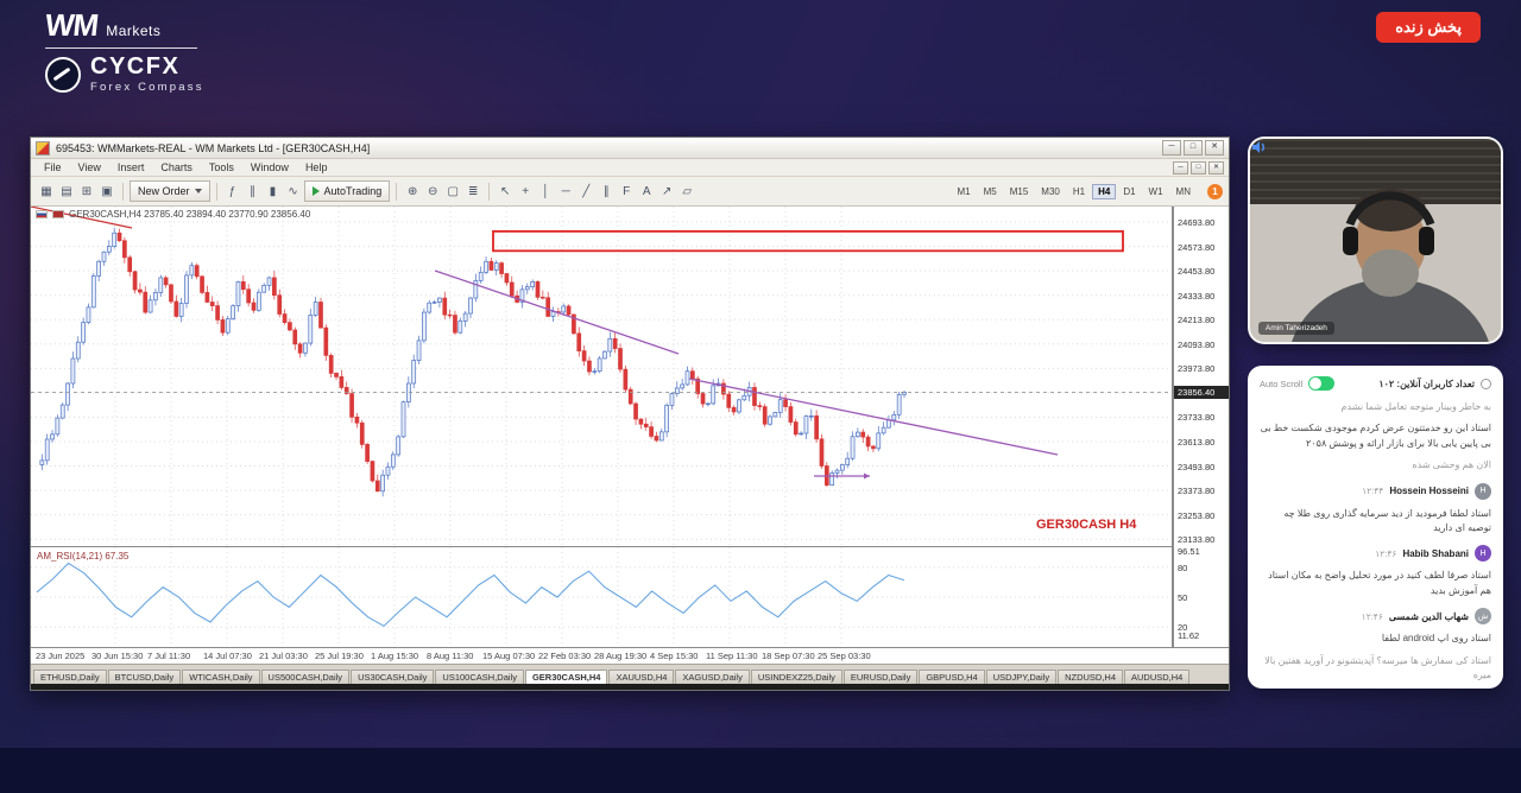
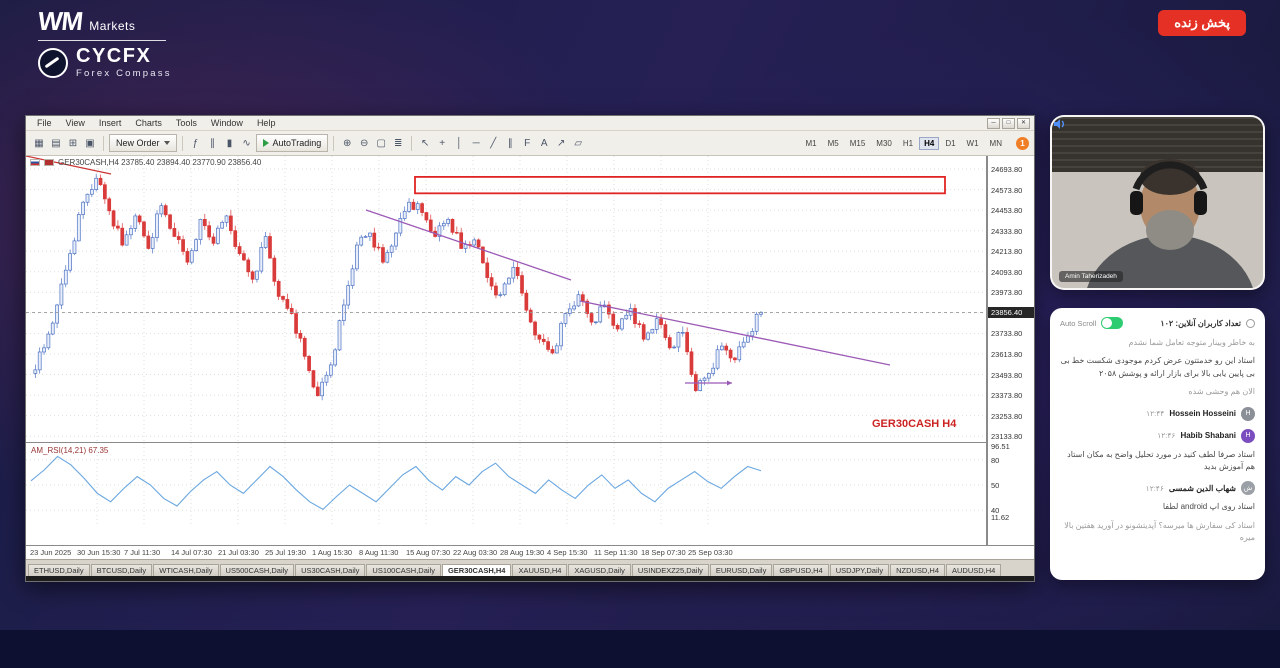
  Markets
  CYCFX
  Forex Compass
  پخش زنده
- 695453: WMMarkets-REAL - WM Markets Ltd - [GER30CASH,H4]
  File
  View
  Insert
  Charts
  Tools
  Window
  Help
  ▦
  ▤
  ⊞
  ▣
  New Order
  ƒ
  ∥
  ▮
  ∿
  AutoTrading
  ⊕
  ⊖
  ▢
  ≣
  ↖
  +
  │
  ─
  ╱
  ∥
  F
  A
  ↗
  ▱
  M1
  M5
  M15
  M30
  H1
  H4
  D1
  W1
  MN
  1
  GER30CASH,H4 23785.40 23894.40 23770.90 23856.40
  GER30CASH H4
  AM_RSI(14,21) 67.35
  24693.80
  24573.80
  24453.80
  24333.80
  24213.80
  24093.80
  23973.80
  23733.80
  23613.80
  23493.80
  23373.80
  23253.80
  23133.80
  23856.40
  96.51
  80
  50
- 20
+ 40
  11.62
  23 Jun 2025
  30 Jun 15:30
  7 Jul 11:30
  14 Jul 07:30
  21 Jul 03:30
  25 Jul 19:30
  1 Aug 15:30
  8 Aug 11:30
  15 Aug 07:30
- 22 Feb 03:30
+ 22 Aug 03:30
  28 Aug 19:30
  4 Sep 15:30
  11 Sep 11:30
  18 Sep 07:30
  25 Sep 03:30
  ETHUSD,Daily
  BTCUSD,Daily
  WTICASH,Daily
  US500CASH,Daily
  US30CASH,Daily
  US100CASH,Daily
  GER30CASH,H4
  XAUUSD,H4
  XAGUSD,Daily
  USINDEXZ25,Daily
  EURUSD,Daily
  GBPUSD,H4
  USDJPY,Daily
  NZDUSD,H4
  AUDUSD,H4
  Auto Scroll
  تعداد کاربران آنلاین: ۱۰۲
  به خاطر وبینار متوجه تعامل شما نشدم
  استاد این رو خدمتتون عرض کردم موجودی شکست خط بی بی پایین یابی بالا برای بازار ارائه و پوشش ۲۰۵۸
  الان هم وحشی شده
  Hossein Hosseini
  ۱۲:۴۴
- استاد لطفا فرمودید از دید سرمایه گذاری روی طلا چه توصیه ای دارید
  Habib Shabani
  ۱۲:۴۶
  استاد صرفا لطف کنید در مورد تحلیل واضح به مکان استاد هم آموزش بدید
  شهاب الدین شمسی
  ۱۲:۴۶
  استاد روی اپ android لطفا
  استاد کی سفارش ها میرسه؟ آپدیتشونو در آورید هفتین بالا میره
